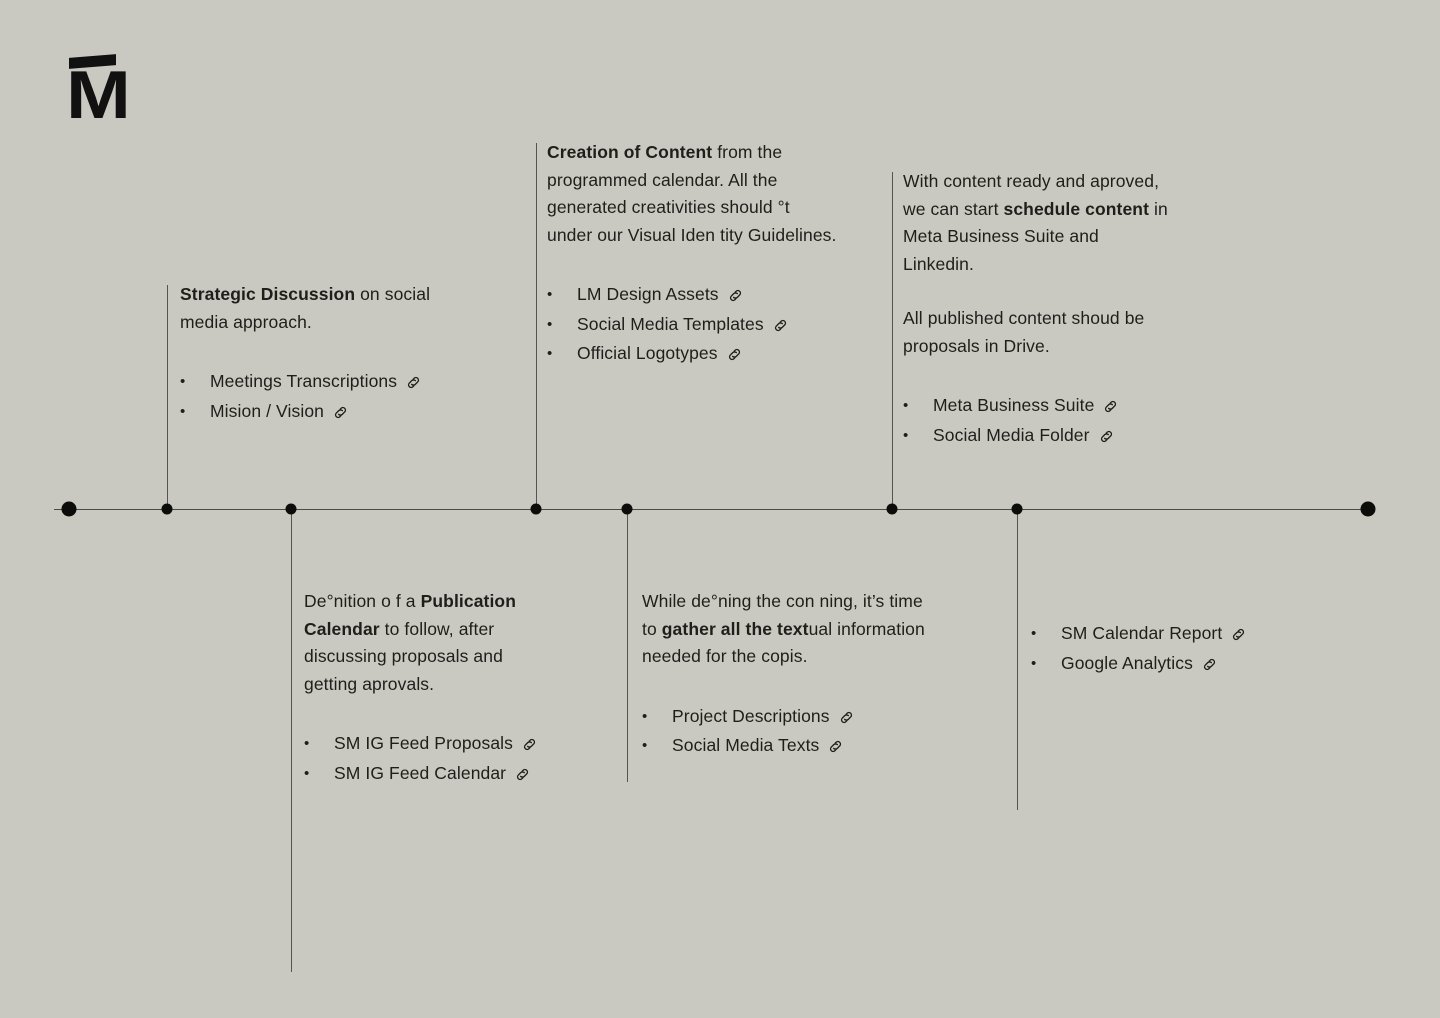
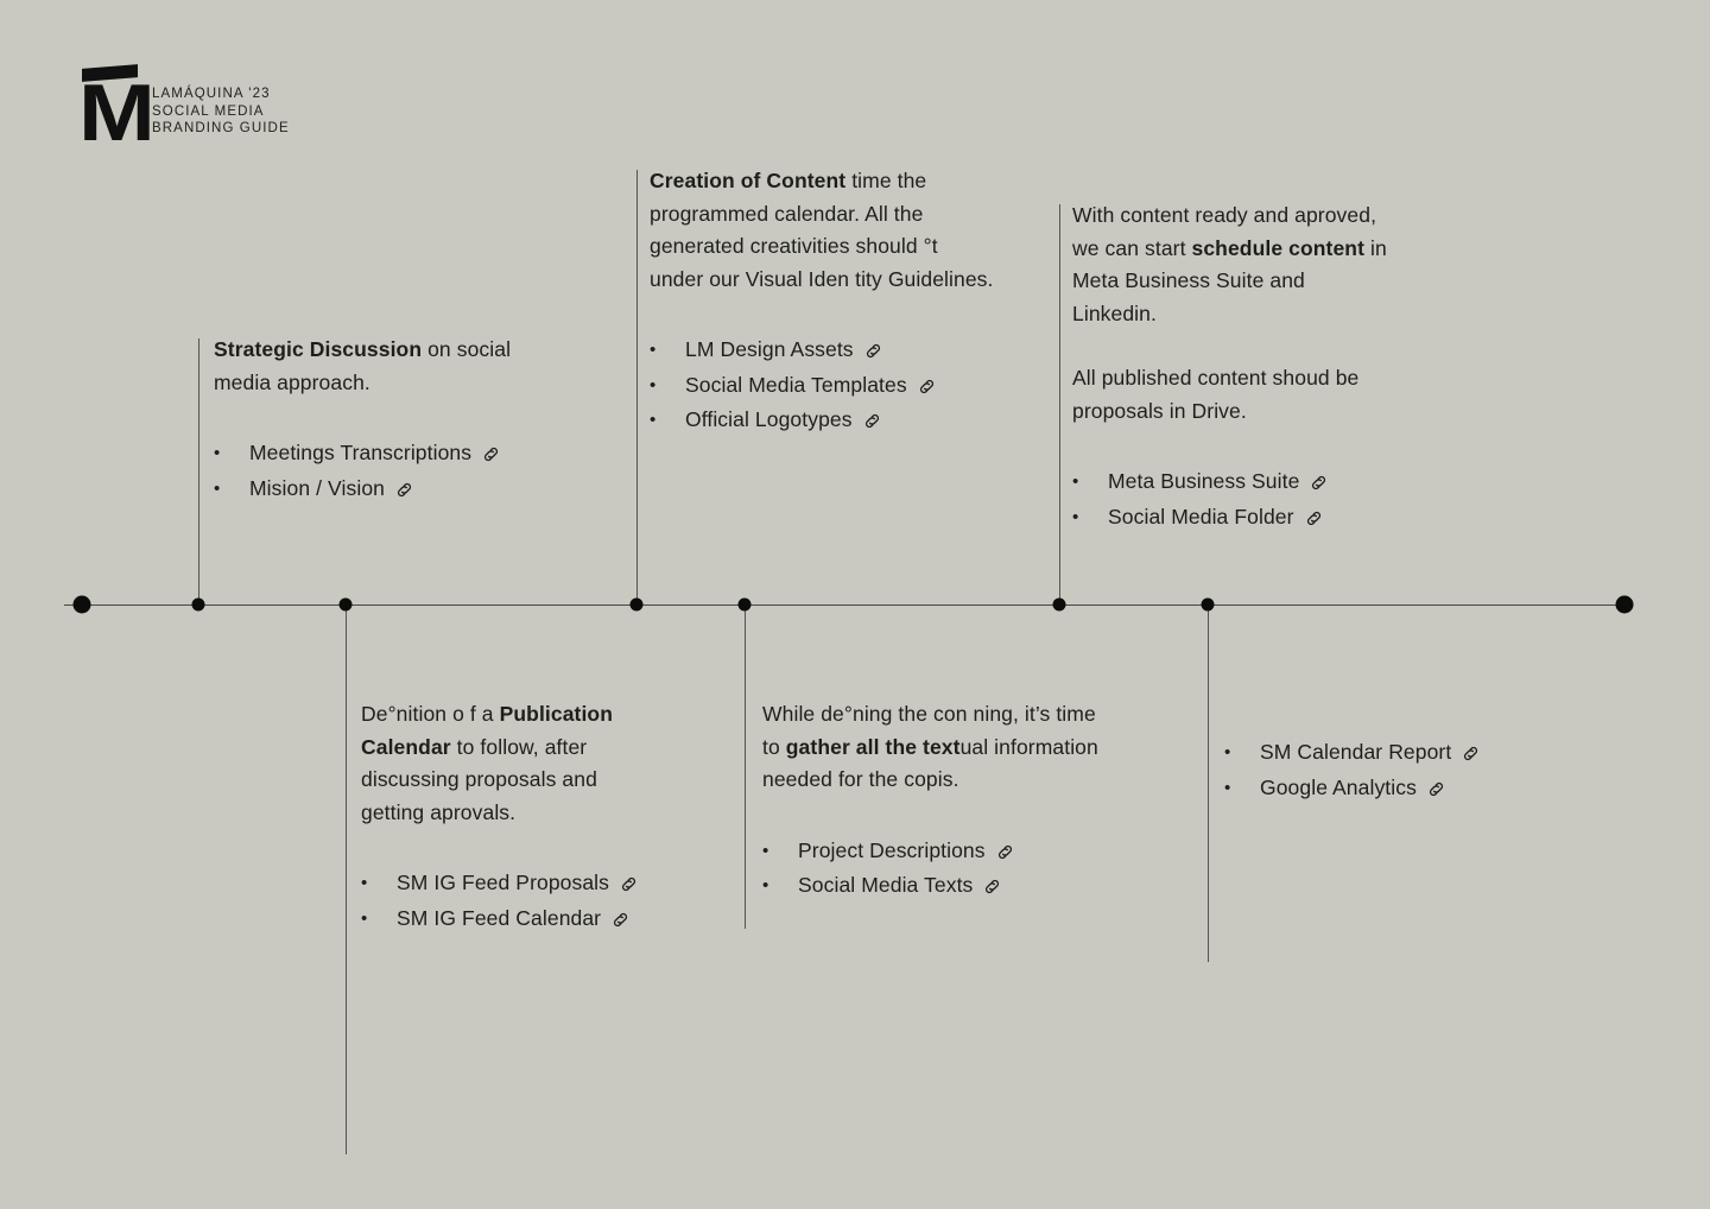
  M
+ LAMÁQUINA '23
+ SOCIAL MEDIA
+ BRANDING GUIDE
  Strategic Discussion on social media approach.
  •
  Meetings Transcriptions
  •
  Mision / Vision
- Creation of Content from the programmed calendar. All the generated creativities should °t under our Visual Iden tity Guidelines.
+ Creation of Content time the programmed calendar. All the generated creativities should °t under our Visual Iden tity Guidelines.
  •
  LM Design Assets
  •
  Social Media Templates
  •
  Official Logotypes
  With content ready and aproved, we can start schedule content in Meta Business Suite and Linkedin.
  All published content shoud be proposals in Drive.
  •
  Meta Business Suite
  •
  Social Media Folder
  De°nition o f a Publication Calendar to follow, after discussing proposals and getting aprovals.
  •
  SM IG Feed Proposals
  •
  SM IG Feed Calendar
  While de°ning the con ning, it’s time to gather all the textual information needed for the copis.
  •
  Project Descriptions
  •
  Social Media Texts
  •
  SM Calendar Report
  •
  Google Analytics
